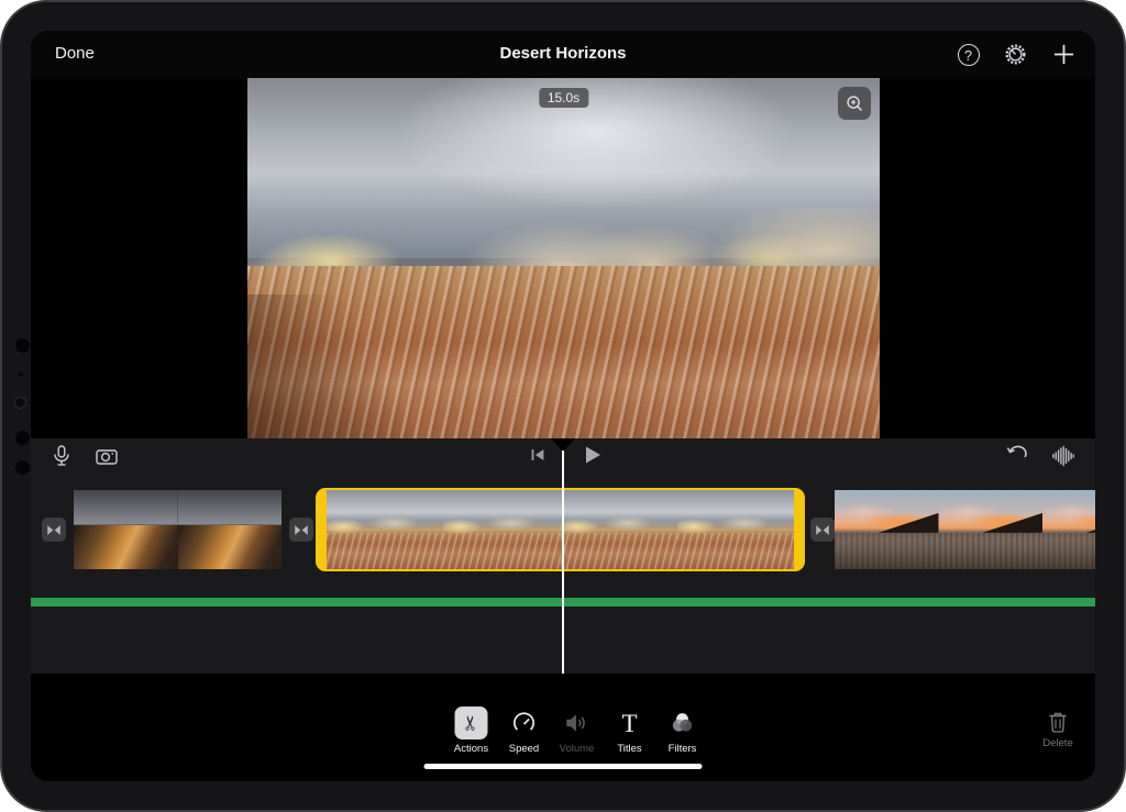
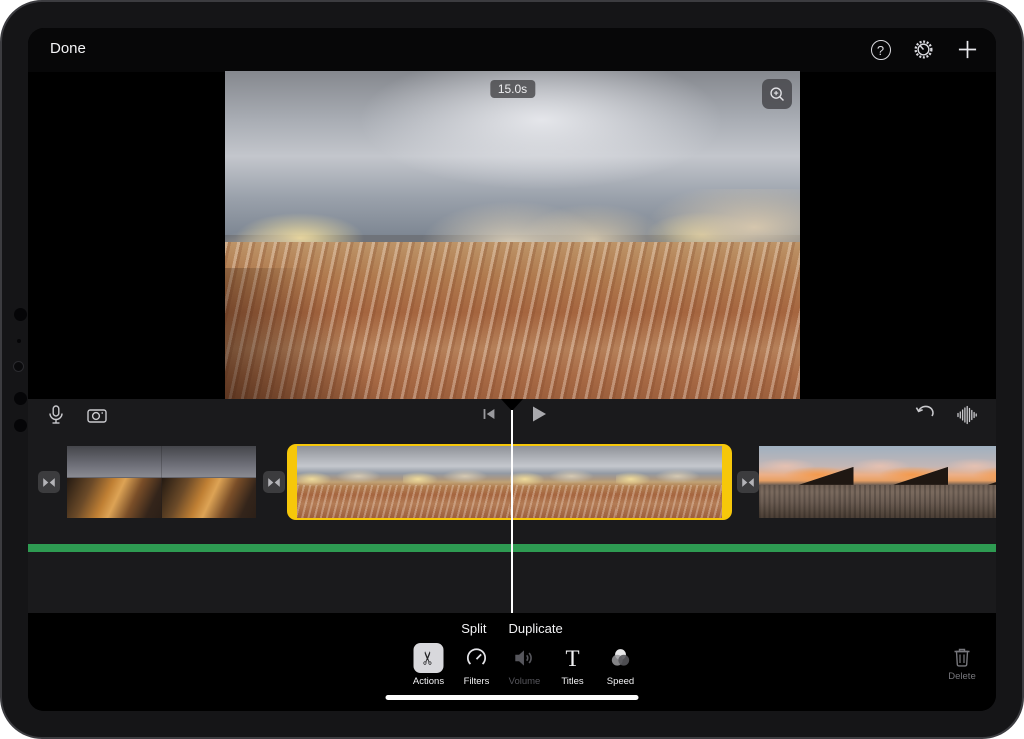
  Done
- Desert Horizons
  ?
  15.0s
+ Split
+ Duplicate
  Actions
- Speed
+ Filters
  Volume
  T
  Titles
- Filters
+ Speed
  Delete
